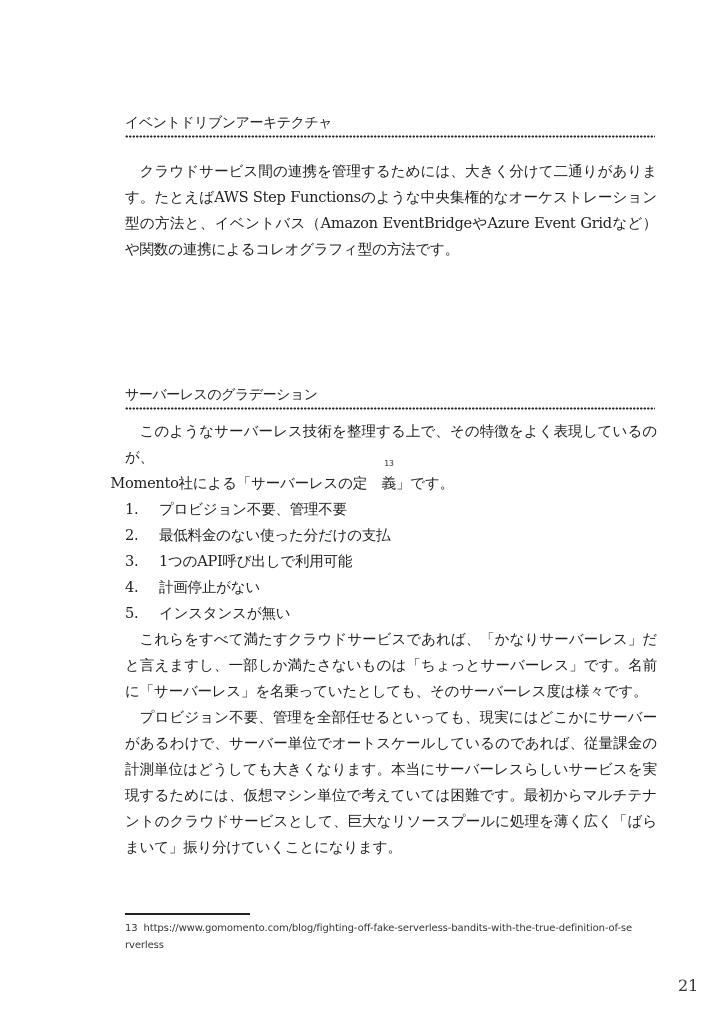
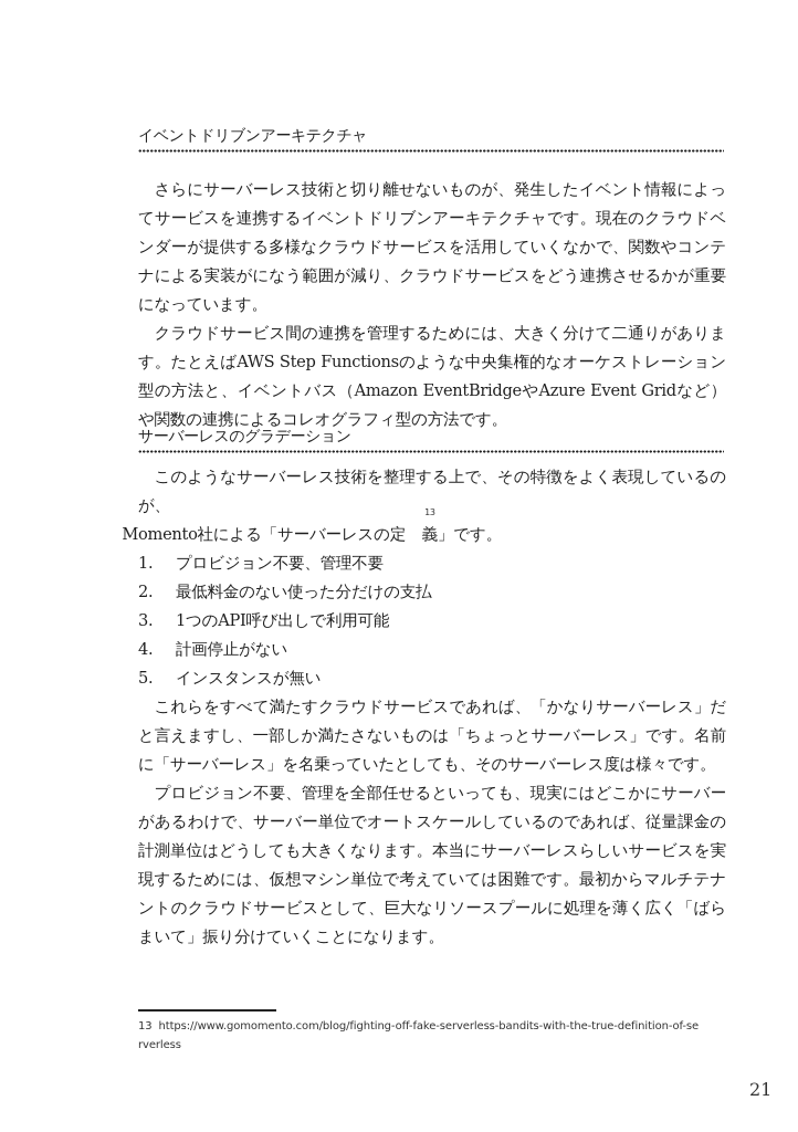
  イベントドリブンアーキテクチャ
+ さらにサーバーレス技術と切り離せないものが、発生したイベント情報によってサービスを連携するイベントドリブンアーキテクチャです。現在のクラウドベンダーが提供する多様なクラウドサービスを活用していくなかで、関数やコンテナによる実装がになう範囲が減り、クラウドサービスをどう連携させるかが重要になっています。
  クラウドサービス間の連携を管理するためには、大きく分けて二通りがあります。たとえばAWS Step Functionsのような中央集権的なオーケストレーション型の方法と、イベントバス（Amazon EventBridgeやAzure Event Gridなど）や関数の連携によるコレオグラフィ型の方法です。
  サーバーレスのグラデーション
  このようなサーバーレス技術を整理する上で、その特徴をよく表現しているのが、
  Momento社による「サーバーレスの定 義
  13
  」です。
  1.
  プロビジョン不要、管理不要
  2.
  最低料金のない使った分だけの支払
  3.
  1つのAPI呼び出しで利用可能
  4.
  計画停止がない
  5.
  インスタンスが無い
  これらをすべて満たすクラウドサービスであれば、「かなりサーバーレス」だと言えますし、一部しか満たさないものは「ちょっとサーバーレス」です。名前に「サーバーレス」を名乗っていたとしても、そのサーバーレス度は様々です。
  プロビジョン不要、管理を全部任せるといっても、現実にはどこかにサーバーがあるわけで、サーバー単位でオートスケールしているのであれば、従量課金の計測単位はどうしても大きくなります。本当にサーバーレスらしいサービスを実現するためには、仮想マシン単位で考えていては困難です。最初からマルチテナントのクラウドサービスとして、巨大なリソースプールに処理を薄く広く「ばらまいて」振り分けていくことになります。
  13 https://www.gomomento.com/blog/fighting-off-fake-serverless-bandits-with-the-true-definition-of-serverless
  21
